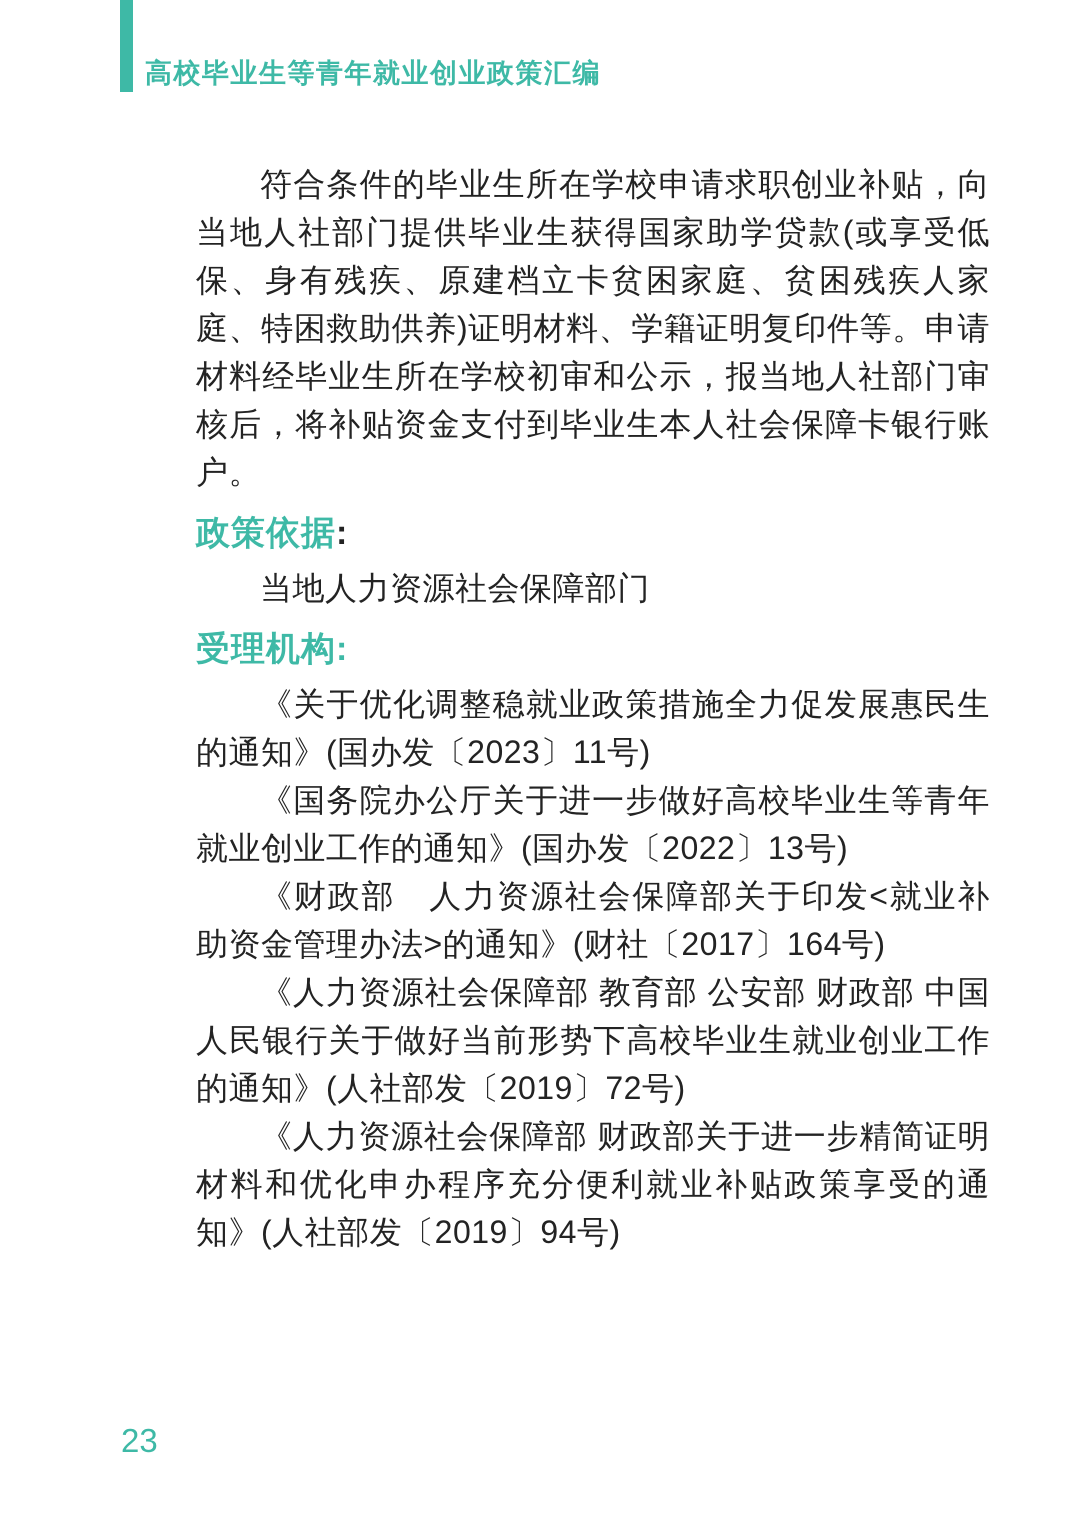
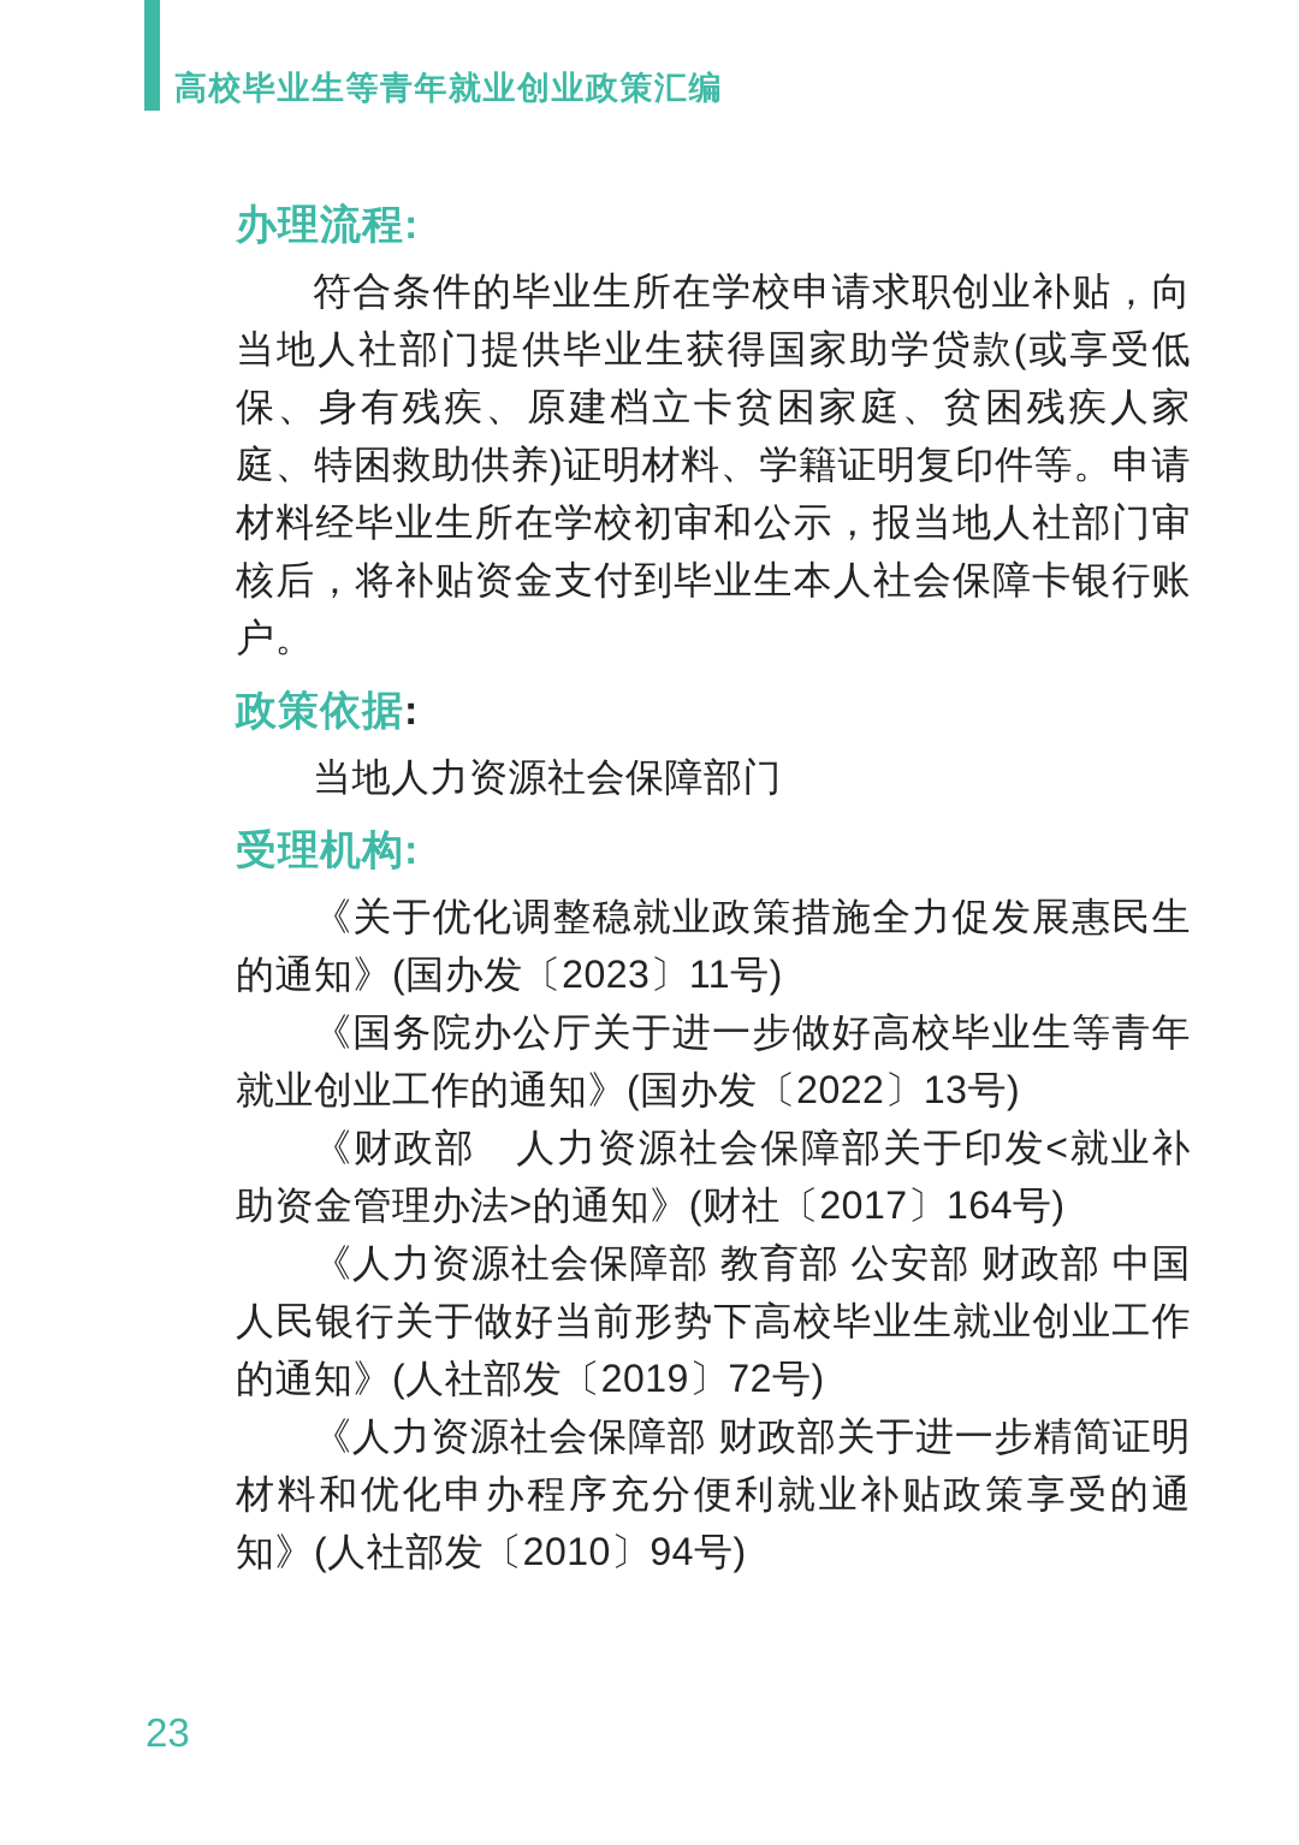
  高校毕业生等青年就业创业政策汇编
+ 办理流程:
  符合条件的毕业生所在学校申请求职创业补贴，向当地人社部门提供毕业生获得国家助学贷款(或享受低保、身有残疾、原建档立卡贫困家庭、贫困残疾人家庭、特困救助供养)证明材料、学籍证明复印件等。申请材料经毕业生所在学校初审和公示，报当地人社部门审核后，将补贴资金支付到毕业生本人社会保障卡银行账户。
  政策依据:
  当地人力资源社会保障部门
  受理机构:
  《关于优化调整稳就业政策措施全力促发展惠民生的通知》(国办发〔2023〕11号)
  《国务院办公厅关于进一步做好高校毕业生等青年就业创业工作的通知》(国办发〔2022〕13号)
  《财政部 人力资源社会保障部关于印发<就业补助资金管理办法>的通知》(财社〔2017〕164号)
  《人力资源社会保障部 教育部 公安部 财政部 中国人民银行关于做好当前形势下高校毕业生就业创业工作的通知》(人社部发〔2019〕72号)
- 《人力资源社会保障部 财政部关于进一步精简证明材料和优化申办程序充分便利就业补贴政策享受的通知》(人社部发〔2019〕94号)
+ 《人力资源社会保障部 财政部关于进一步精简证明材料和优化申办程序充分便利就业补贴政策享受的通知》(人社部发〔2010〕94号)
  23
